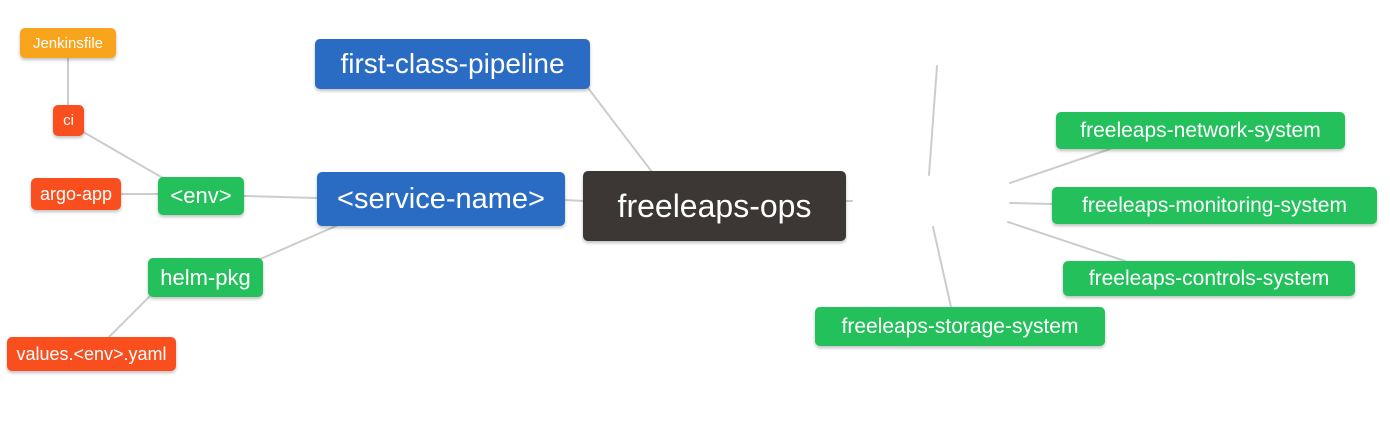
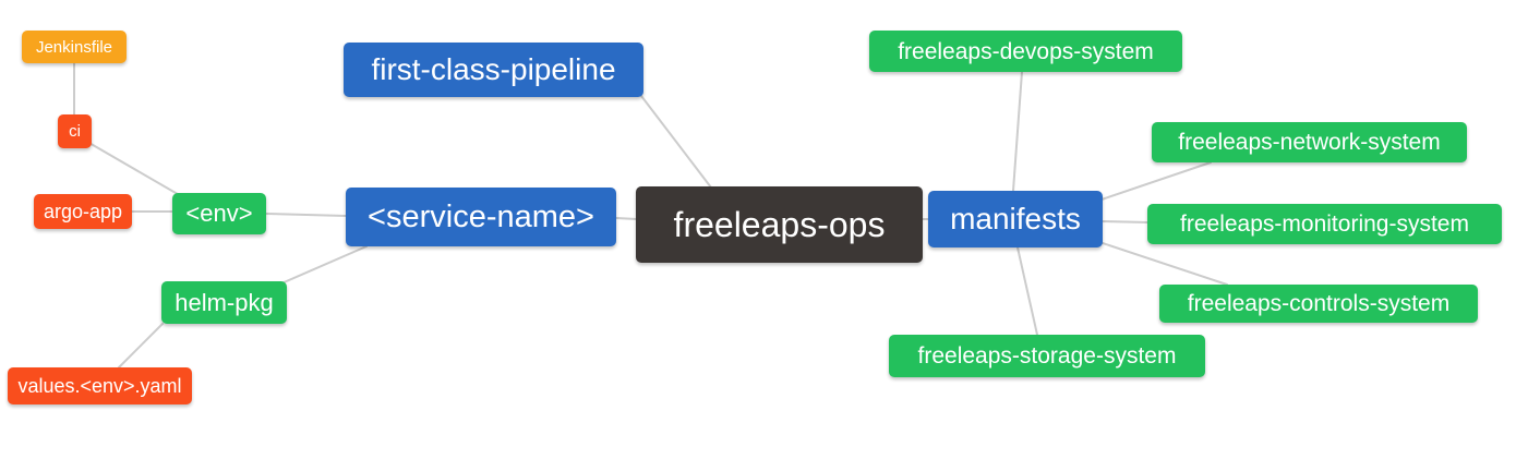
  Jenkinsfile
  ci
  argo-app
  <env>
  helm-pkg
  values.<env>.yaml
  first-class-pipeline
  <service-name>
  freeleaps-ops
+ manifests
+ freeleaps-devops-system
  freeleaps-network-system
  freeleaps-monitoring-system
  freeleaps-controls-system
  freeleaps-storage-system
